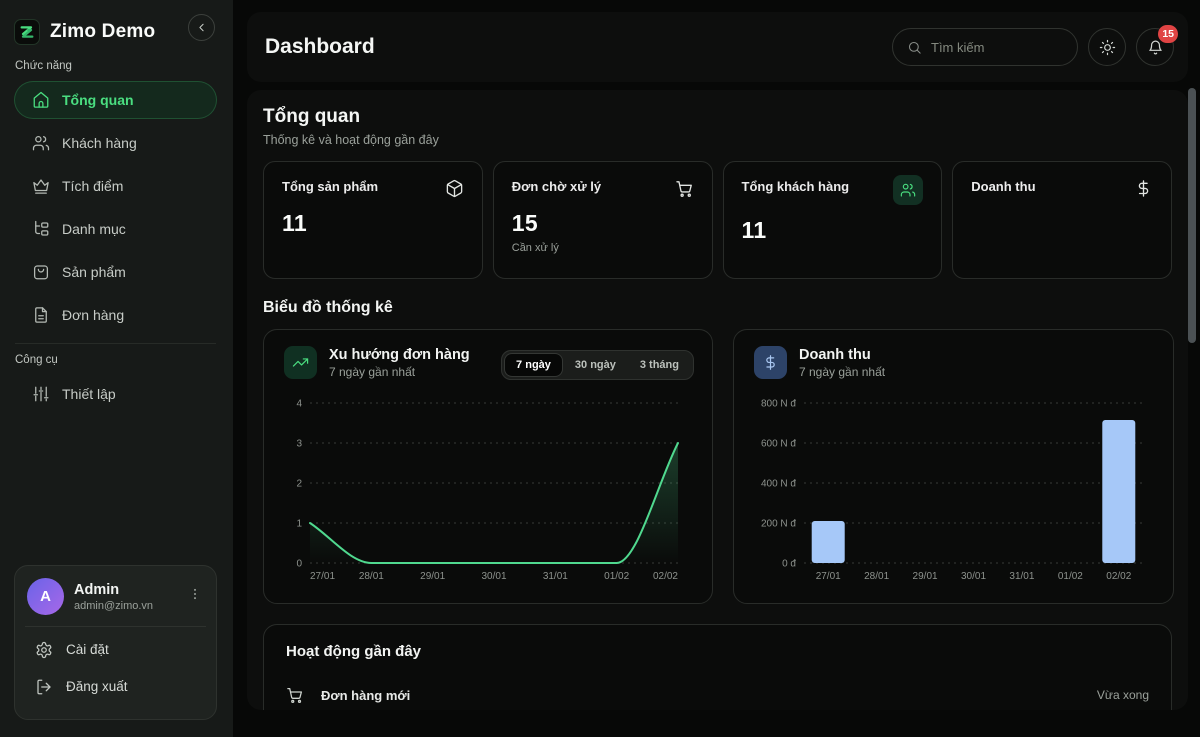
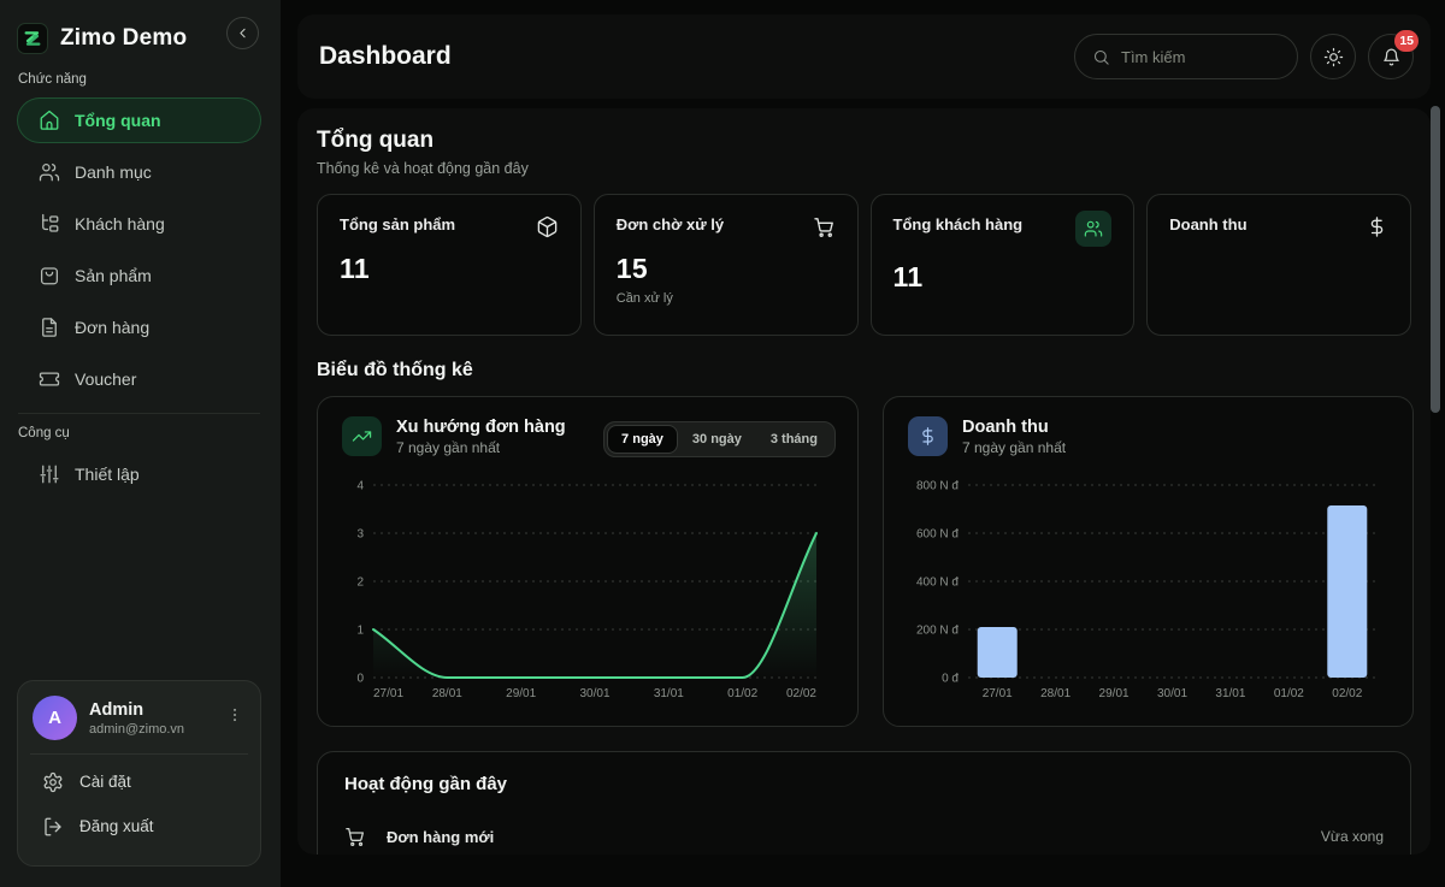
  Zimo Demo
  Chức năng
  Tổng quan
- Khách hàng
+ Danh mục
- Tích điểm
- Danh mục
+ Khách hàng
  Sản phẩm
  Đơn hàng
+ Voucher
  Công cụ
  Thiết lập
  A
  Admin
  admin@zimo.vn
  Cài đặt
  Đăng xuất
  Dashboard
  Tìm kiếm
  15
  Tổng quan
  Thống kê và hoạt động gần đây
  Tổng sản phẩm
  11
  Đơn chờ xử lý
  15
  Cần xử lý
  Tổng khách hàng
  11
  Doanh thu
  Biểu đồ thống kê
  Xu hướng đơn hàng
  7 ngày gần nhất
  7 ngày
  30 ngày
  3 tháng
  0
  1
  2
  3
  4
  27/01
  28/01
  29/01
  30/01
  31/01
  01/02
  02/02
  Doanh thu
  7 ngày gần nhất
  0 đ
  200 N đ
  400 N đ
  600 N đ
  800 N đ
  27/01
  28/01
  29/01
  30/01
  31/01
  01/02
  02/02
  Hoạt động gần đây
  Đơn hàng mới
  Vừa xong
